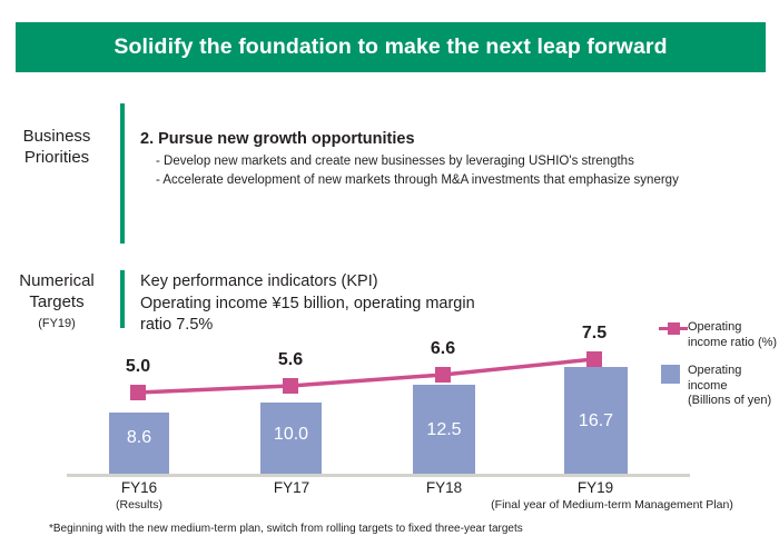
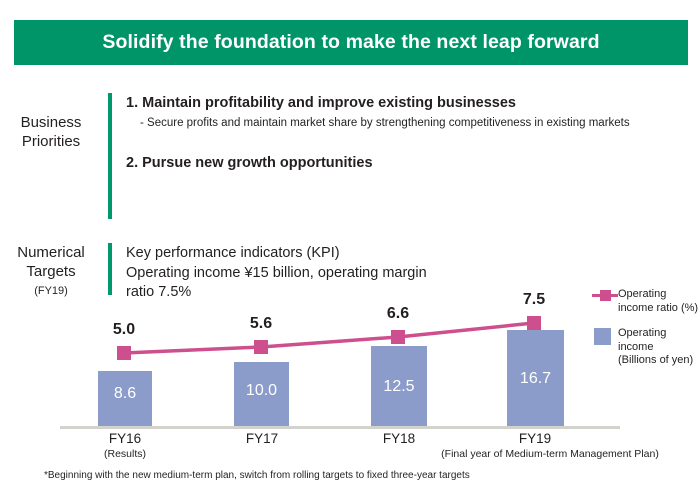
  Solidify the foundation to make the next leap forward
  Business
  Priorities
+ 1. Maintain profitability and improve existing businesses
+ - Secure profits and maintain market share by strengthening competitiveness in existing markets
  2. Pursue new growth opportunities
- - Develop new markets and create new businesses by leveraging USHIO's strengths
- - Accelerate development of new markets through M&A investments that emphasize synergy
  Numerical
  Targets
  (FY19)
  Key performance indicators (KPI)
  Operating income ¥15 billion, operating margin
  ratio 7.5%
  8.6
  10.0
  12.5
  16.7
  5.0
  5.6
  6.6
  7.5
  FY16
  (Results)
  FY17
  FY18
  FY19
  (Final year of Medium-term Management Plan)
  Operating
  income ratio (%)
  Operating
  income
  (Billions of yen)
  *Beginning with the new medium-term plan, switch from rolling targets to fixed three-year targets
